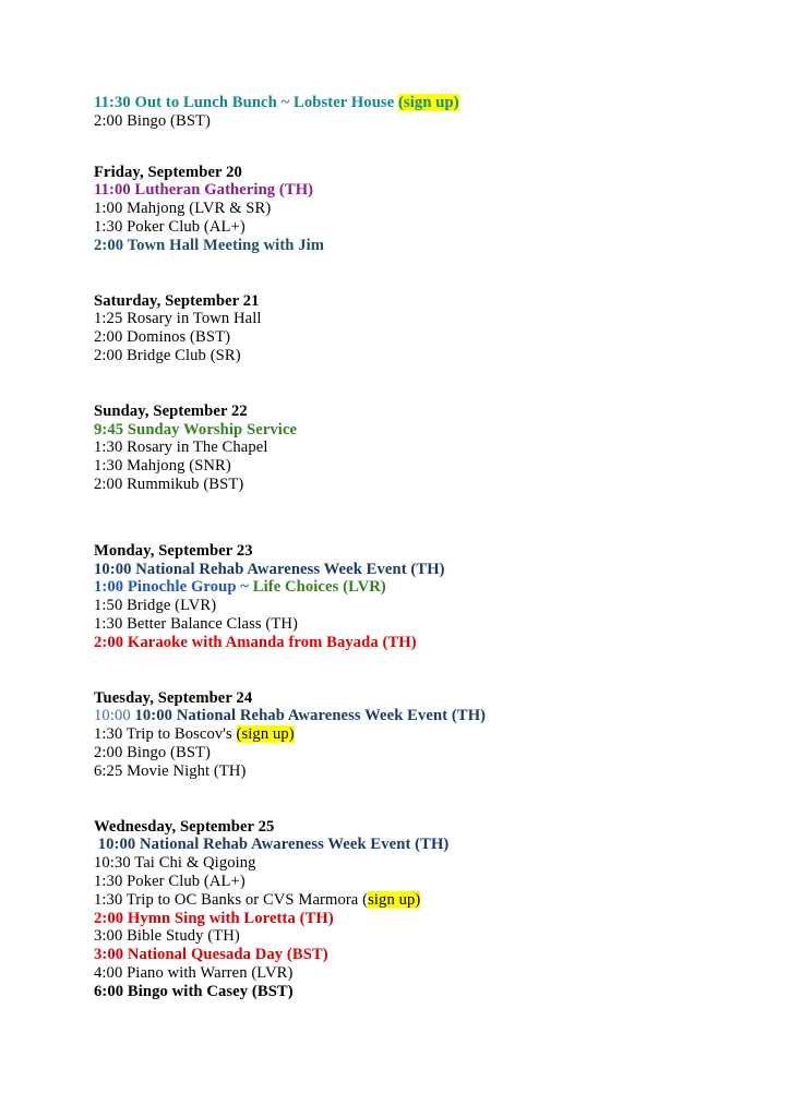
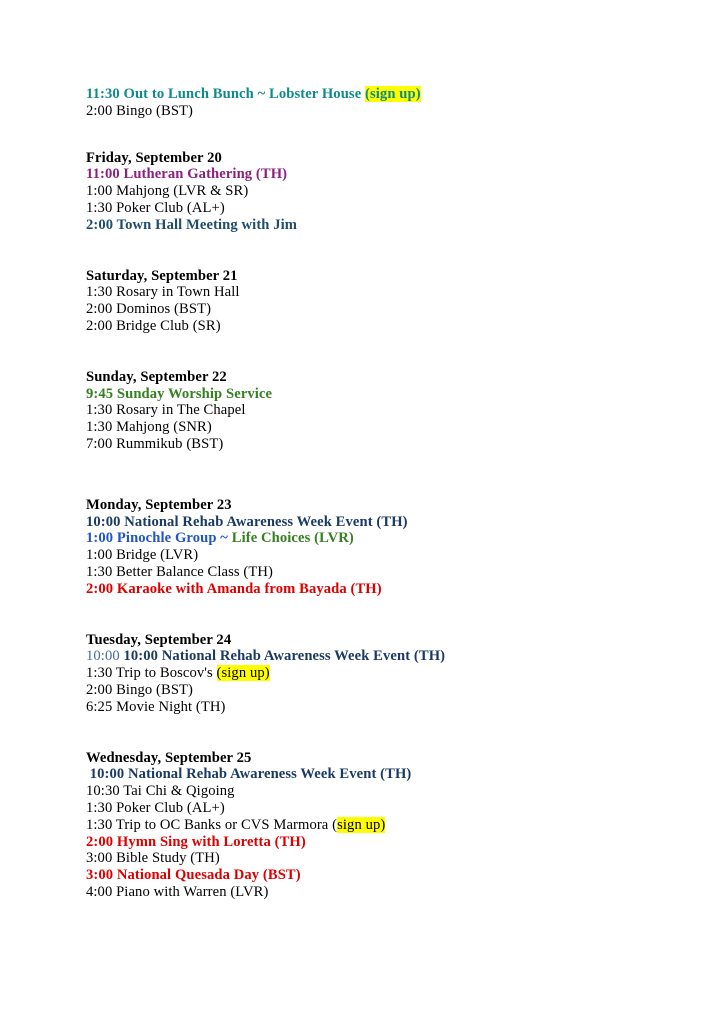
  11:30 Out to Lunch Bunch ~ Lobster House (sign up)
  2:00 Bingo (BST)
  Friday, September 20
  11:00 Lutheran Gathering (TH)
  1:00 Mahjong (LVR & SR)
  1:30 Poker Club (AL+)
  2:00 Town Hall Meeting with Jim
  Saturday, September 21
- 1:25 Rosary in Town Hall
+ 1:30 Rosary in Town Hall
  2:00 Dominos (BST)
  2:00 Bridge Club (SR)
  Sunday, September 22
  9:45 Sunday Worship Service
  1:30 Rosary in The Chapel
  1:30 Mahjong (SNR)
- 2:00 Rummikub (BST)
+ 7:00 Rummikub (BST)
  Monday, September 23
  10:00 National Rehab Awareness Week Event (TH)
  1:00 Pinochle Group ~ Life Choices (LVR)
- 1:50 Bridge (LVR)
+ 1:00 Bridge (LVR)
  1:30 Better Balance Class (TH)
  2:00 Karaoke with Amanda from Bayada (TH)
  Tuesday, September 24
  10:00 10:00 National Rehab Awareness Week Event (TH)
  1:30 Trip to Boscov's (sign up)
  2:00 Bingo (BST)
  6:25 Movie Night (TH)
  Wednesday, September 25
  10:00 National Rehab Awareness Week Event (TH)
  10:30 Tai Chi & Qigoing
  1:30 Poker Club (AL+)
  1:30 Trip to OC Banks or CVS Marmora (sign up)
  2:00 Hymn Sing with Loretta (TH)
  3:00 Bible Study (TH)
  3:00 National Quesada Day (BST)
  4:00 Piano with Warren (LVR)
- 6:00 Bingo with Casey (BST)
